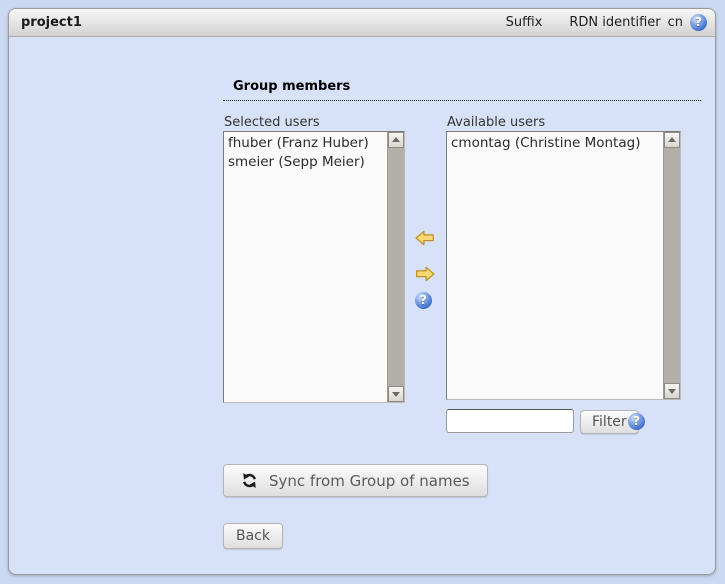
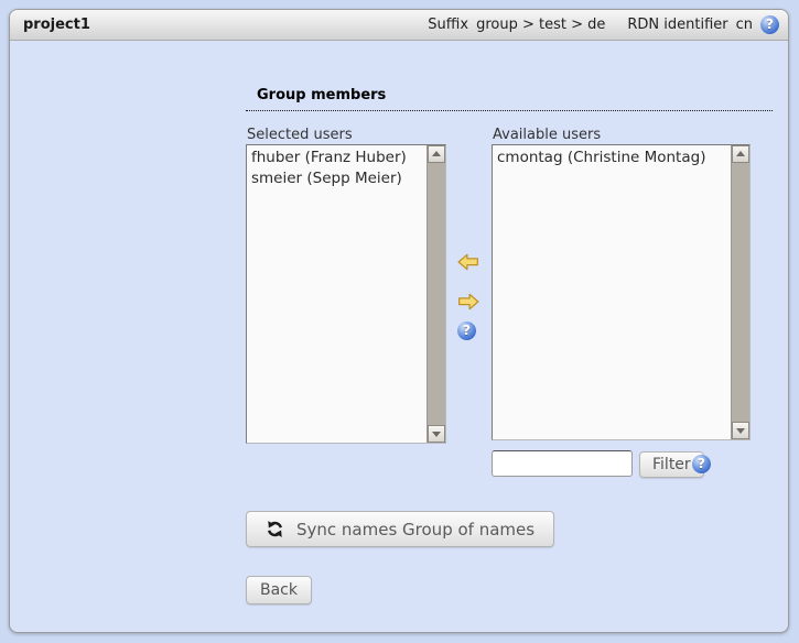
  project1
  Suffix
+ group > test > de
  RDN identifier
  cn
  ?
  Group members
  Selected users
  Available users
  fhuber (Franz Huber)
  smeier (Sepp Meier)
  cmontag (Christine Montag)
  ?
  Filter
  ?
- Sync from Group of names
+ Sync names Group of names
  Back
